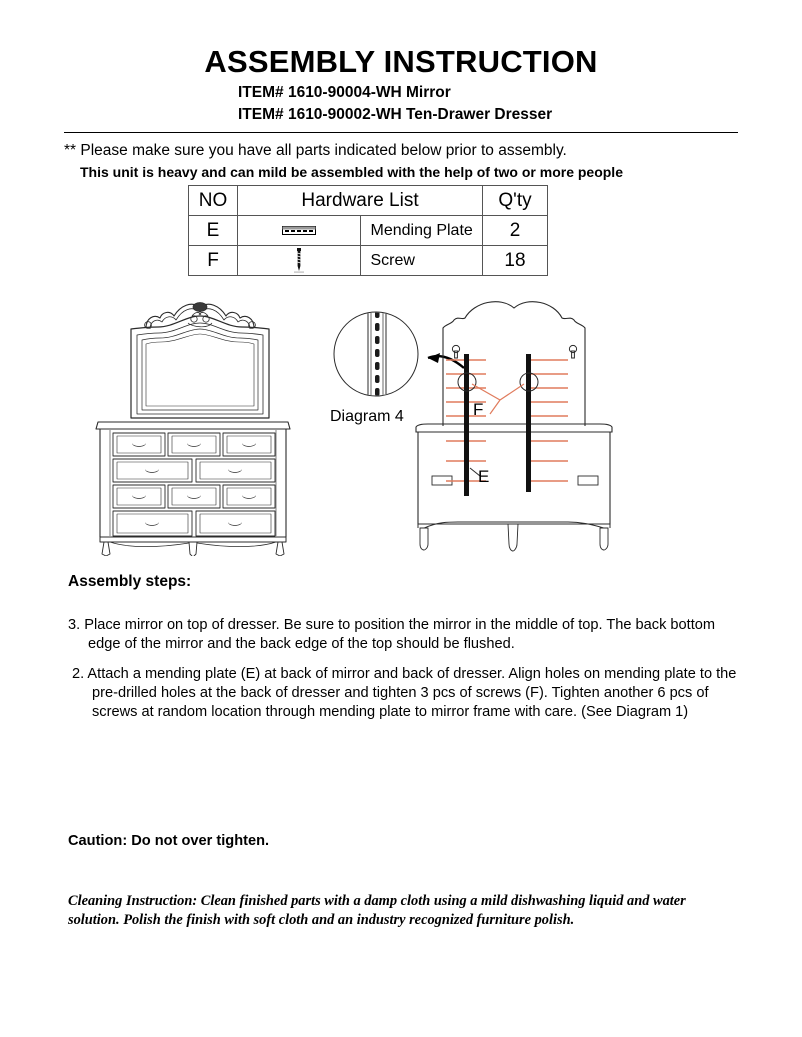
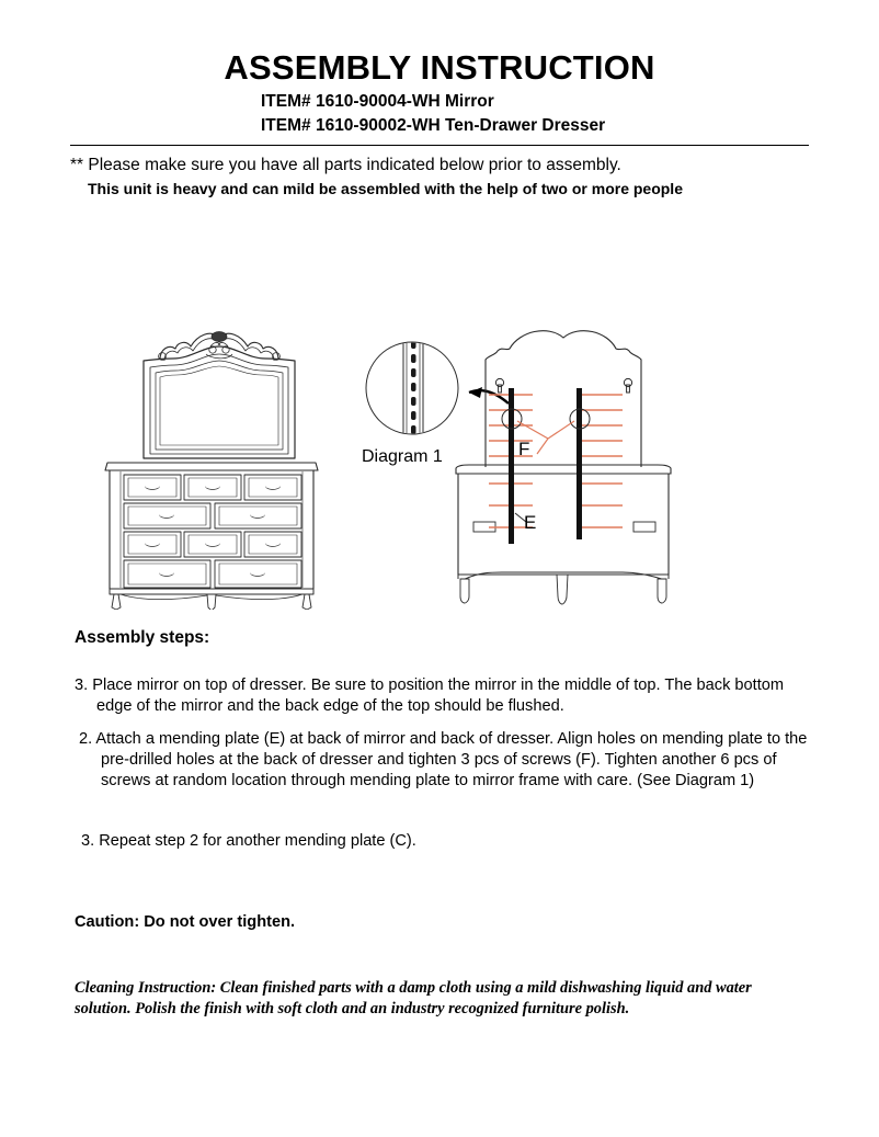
  ASSEMBLY INSTRUCTION
  ITEM# 1610-90004-WH Mirror
  ITEM# 1610-90002-WH Ten-Drawer Dresser
  ** Please make sure you have all parts indicated below prior to assembly.
  This unit is heavy and can mild be assembled with the help of two or more people
- NO	Hardware List	Q'ty
- E		Mending Plate	2
- F		Screw	18
  F
  E
- Diagram 4
+ Diagram 1
  Assembly steps:
  3. Place mirror on top of dresser. Be sure to position the mirror in the middle of top. The back bottom edge of the mirror and the back edge of the top should be flushed.
  2. Attach a mending plate (E) at back of mirror and back of dresser. Align holes on mending plate to the pre-drilled holes at the back of dresser and tighten 3 pcs of screws (F). Tighten another 6 pcs of screws at random location through mending plate to mirror frame with care. (See Diagram 1)
+ 3. Repeat step 2 for another mending plate (C).
  Caution: Do not over tighten.
  Cleaning Instruction: Clean finished parts with a damp cloth using a mild dishwashing liquid and water solution. Polish the finish with soft cloth and an industry recognized furniture polish.
